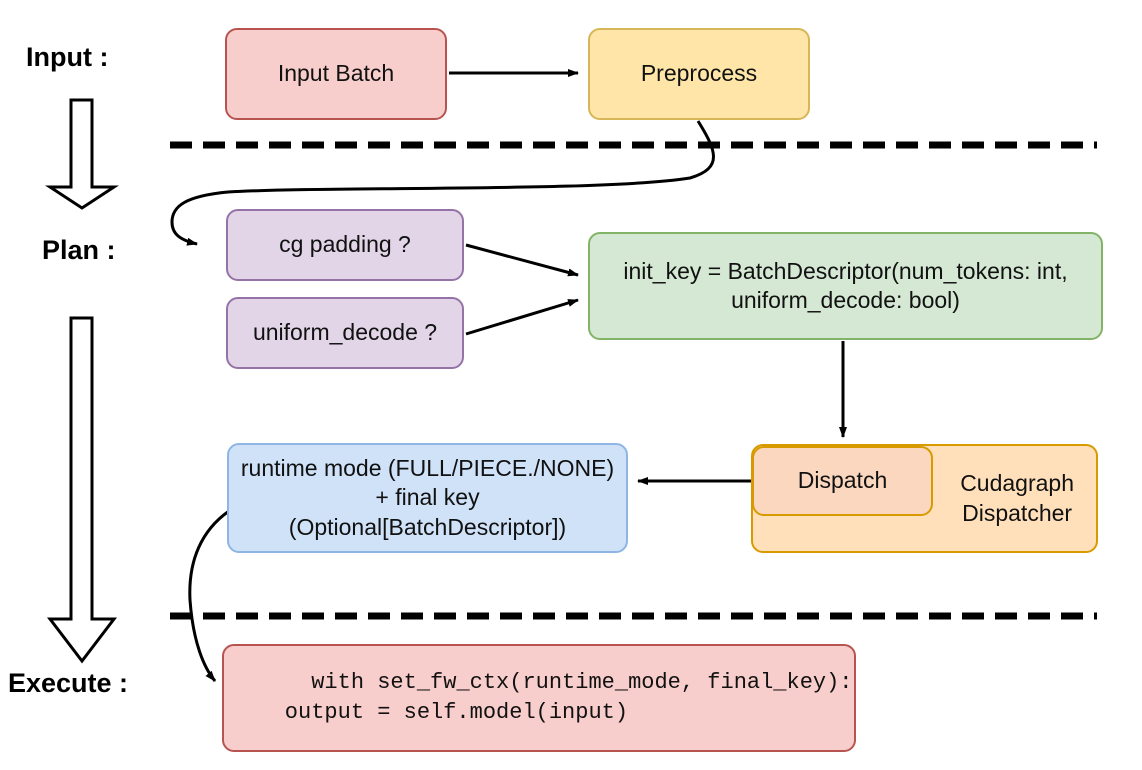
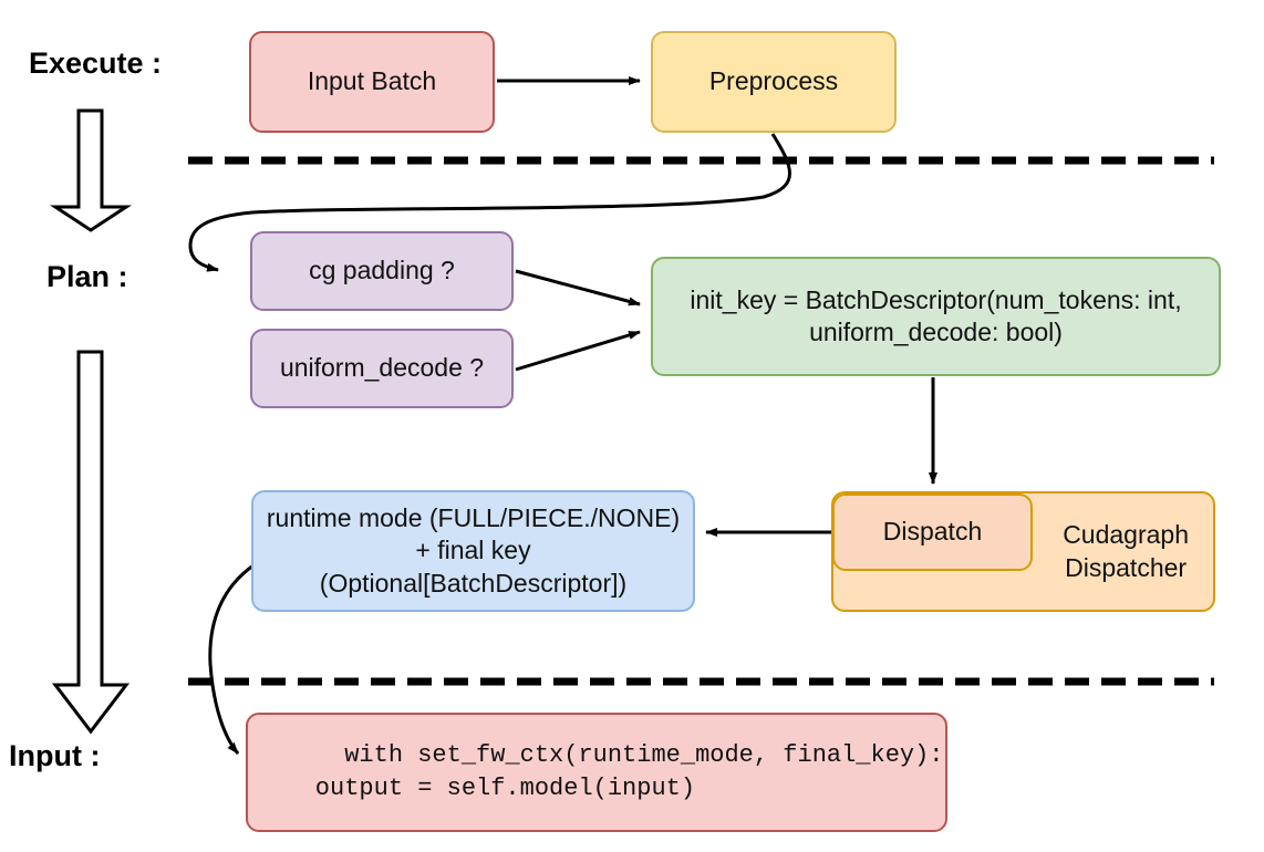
- Input :
+ Execute :
  Plan :
- Execute :
+ Input :
  Input Batch
  Preprocess
  cg padding ?
  uniform_decode ?
  init_key = BatchDescriptor(num_tokens: int,
  uniform_decode: bool)
  Cudagraph
  Dispatcher
  Dispatch
  runtime mode (FULL/PIECE./NONE)
  + final key (Optional[BatchDescriptor])
  with set_fw_ctx(runtime_mode, final_key):
  output = self.model(input)
